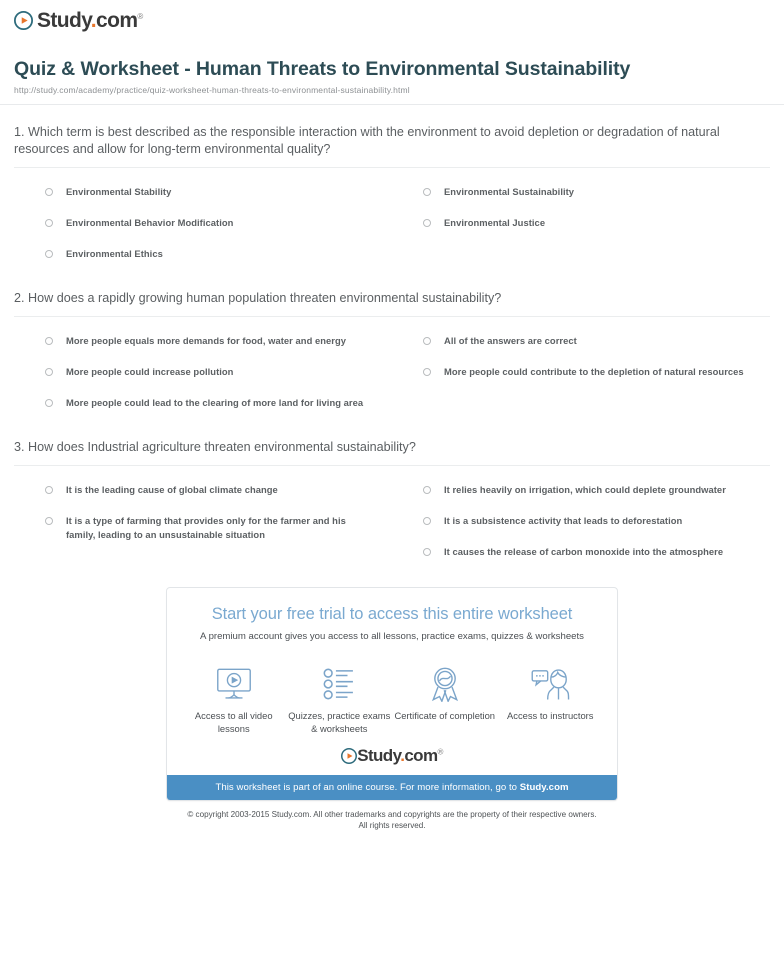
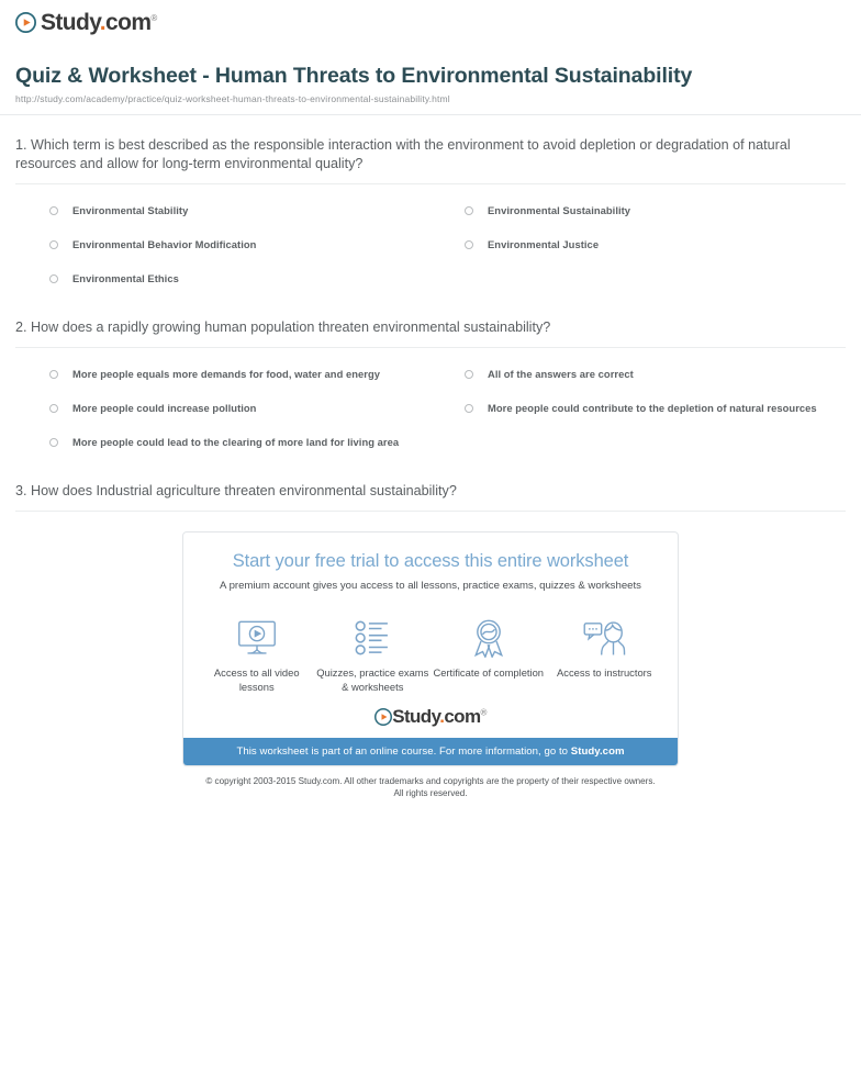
  Study.com®
  Quiz & Worksheet - Human Threats to Environmental Sustainability
  http://study.com/academy/practice/quiz-worksheet-human-threats-to-environmental-sustainability.html
  1. Which term is best described as the responsible interaction with the environment to avoid depletion or degradation of natural resources and allow for long-term environmental quality?
  Environmental Stability
  Environmental Behavior Modification
  Environmental Ethics
  Environmental Sustainability
  Environmental Justice
  2. How does a rapidly growing human population threaten environmental sustainability?
  More people equals more demands for food, water and energy
  More people could increase pollution
  More people could lead to the clearing of more land for living area
  All of the answers are correct
  More people could contribute to the depletion of natural resources
  3. How does Industrial agriculture threaten environmental sustainability?
- It is the leading cause of global climate change
- It is a type of farming that provides only for the farmer and his family, leading to an unsustainable situation
- It relies heavily on irrigation, which could deplete groundwater
- It is a subsistence activity that leads to deforestation
- It causes the release of carbon monoxide into the atmosphere
  Start your free trial to access this entire worksheet
  A premium account gives you access to all lessons, practice exams, quizzes & worksheets
  Access to all video lessons
  Quizzes, practice exams & worksheets
  Certificate of completion
  Access to instructors
  Study.com®
  This worksheet is part of an online course. For more information, go to Study.com
  © copyright 2003-2015 Study.com. All other trademarks and copyrights are the property of their respective owners.
  All rights reserved.
